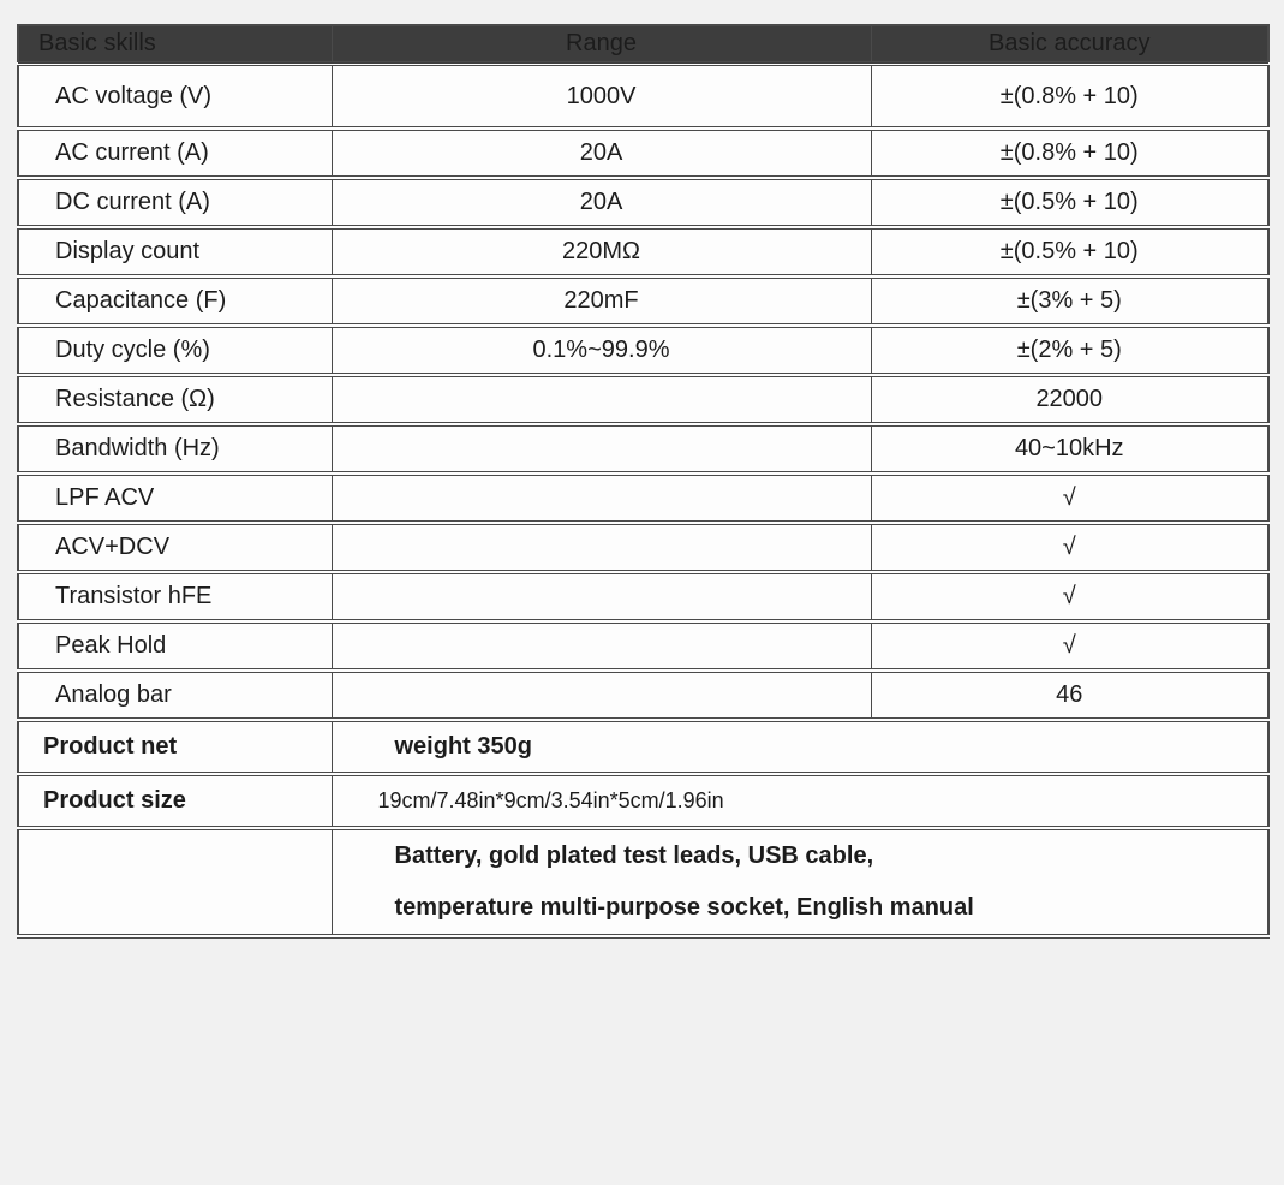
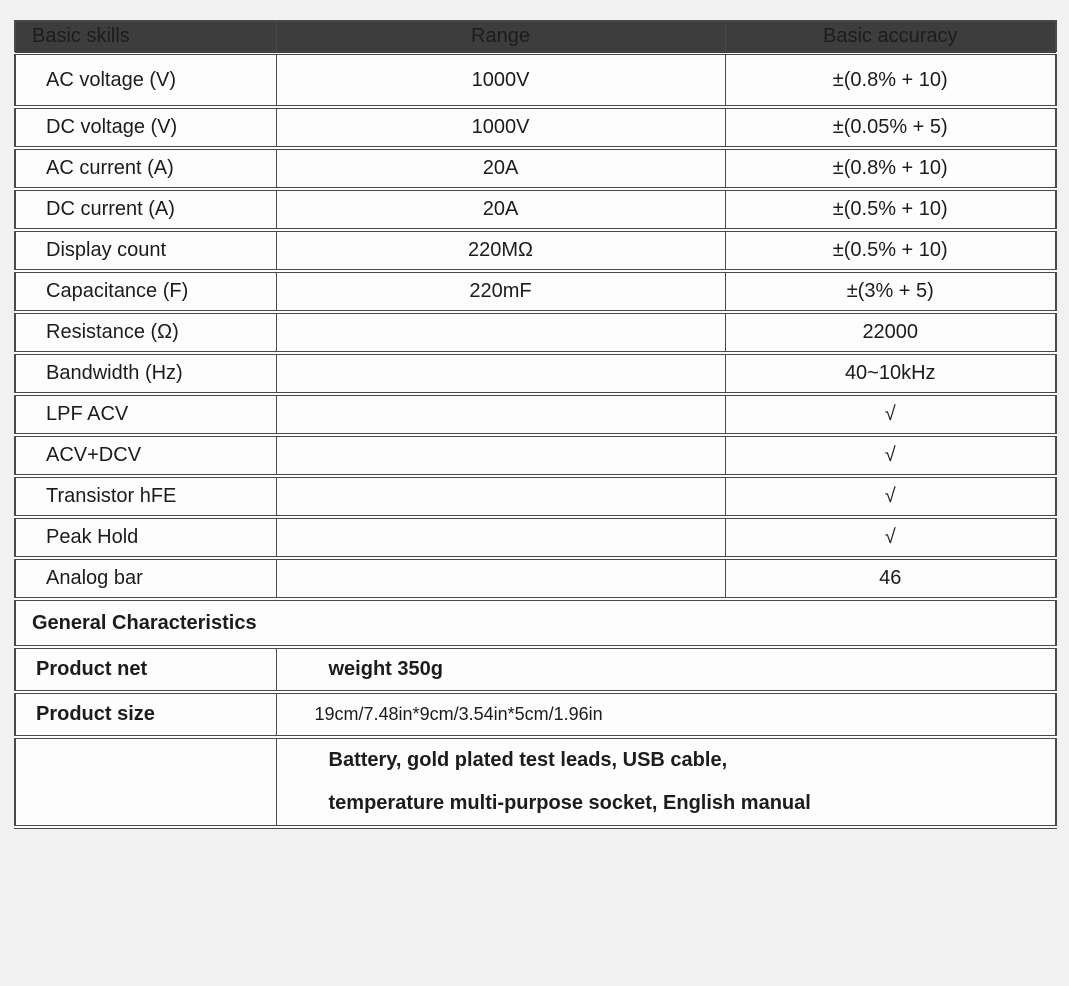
  Basic skills	Range	Basic accuracy
  AC voltage (V)	1000V	±(0.8% + 10)
+ DC voltage (V)	1000V	±(0.05% + 5)
  AC current (A)	20A	±(0.8% + 10)
  DC current (A)	20A	±(0.5% + 10)
  Display count	220MΩ	±(0.5% + 10)
  Capacitance (F)	220mF	±(3% + 5)
- Duty cycle (%)	0.1%~99.9%	±(2% + 5)
  Resistance (Ω)		22000
  Bandwidth (Hz)		40~10kHz
  LPF ACV		√
  ACV+DCV		√
  Transistor hFE		√
  Peak Hold		√
  Analog bar		46
+ General Characteristics
  Product net	weight 350g
  Product size	19cm/7.48in*9cm/3.54in*5cm/1.96in
  	Battery, gold plated test leads, USB cable,temperature multi-purpose socket, English manual
